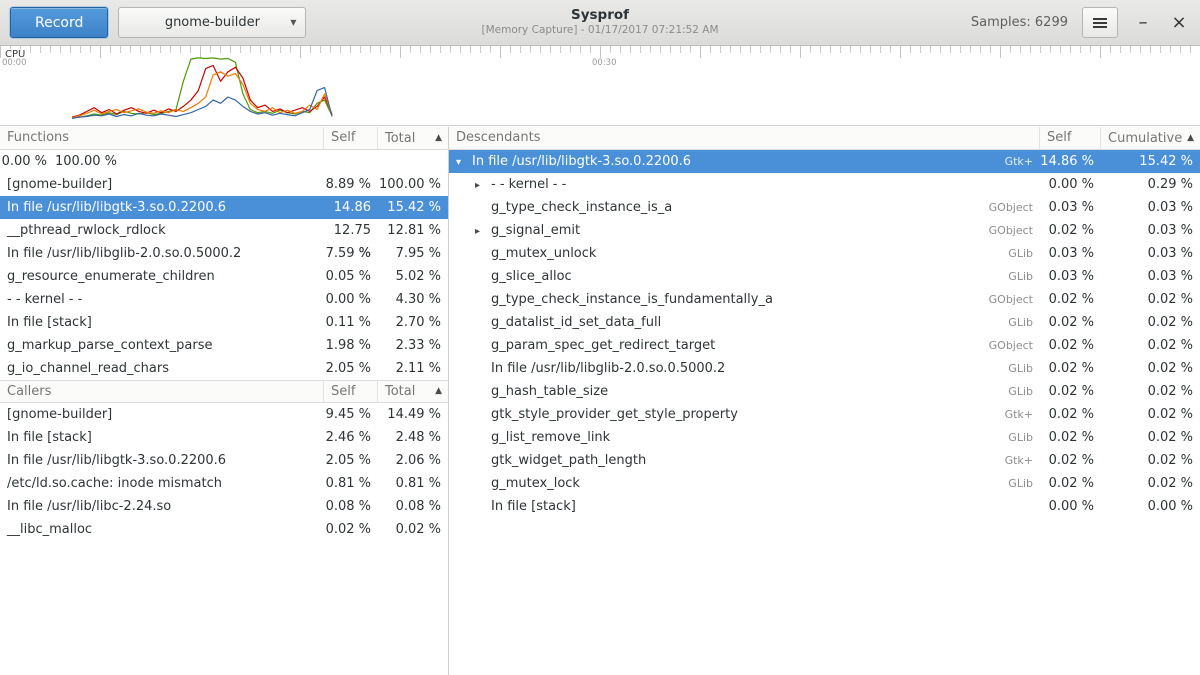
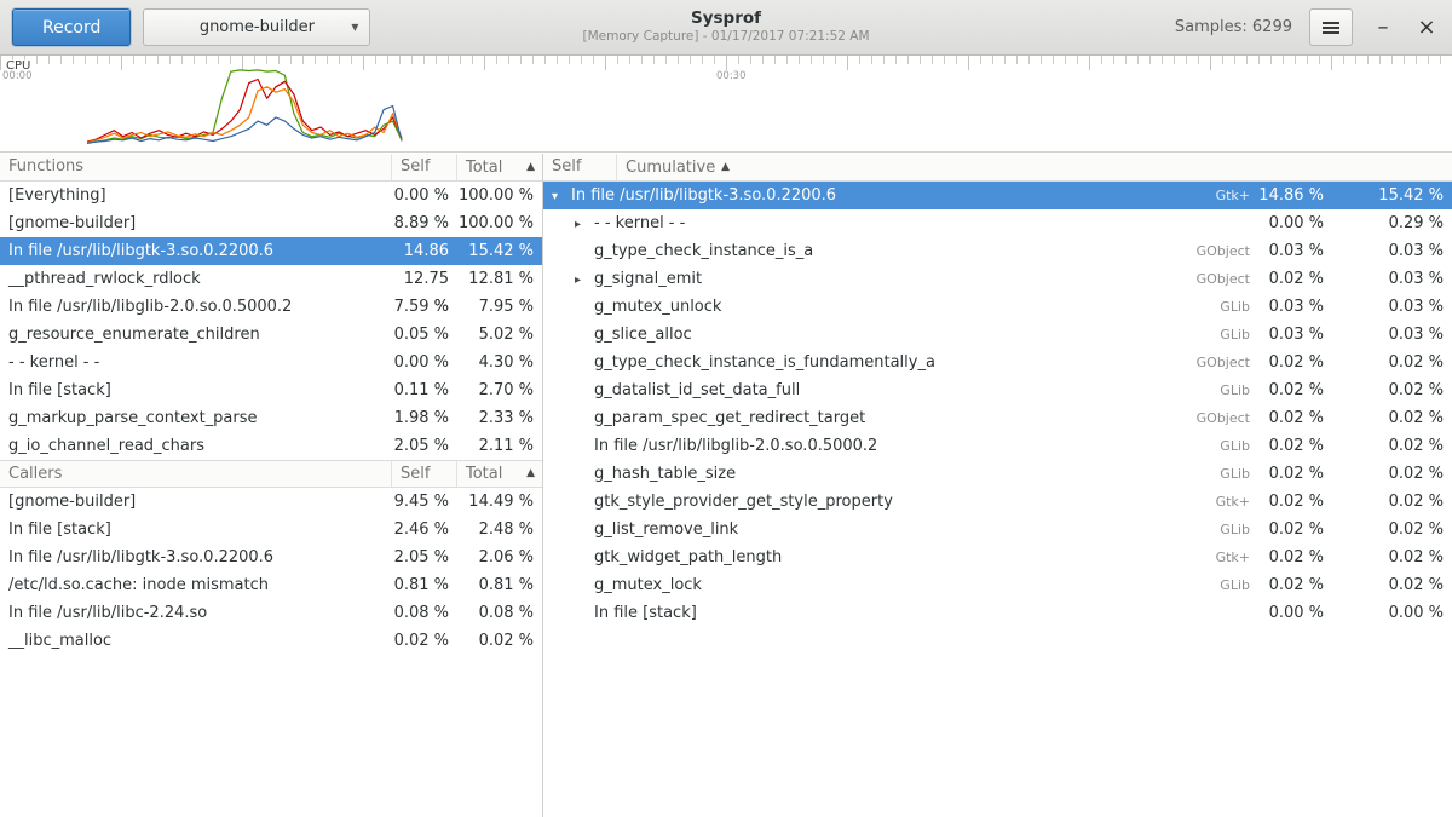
  Record
  gnome-builder
  ▾
  Sysprof
  [Memory Capture] - 01/17/2017 07:21:52 AM
  Samples: 6299
  –
  ×
  CPU
  00:00
  00:30
  Functions
  Self
  Total
  ▲
+ [Everything]
  0.00 %
  100.00 %
  [gnome-builder]
  8.89 %
  100.00 %
  In file /usr/lib/libgtk-3.so.0.2200.6
  14.86 %
  15.42 %
  __pthread_rwlock_rdlock
  12.75 %
  12.81 %
  In file /usr/lib/libglib-2.0.so.0.5000.2
  7.59 %
  7.95 %
  g_resource_enumerate_children
  0.05 %
  5.02 %
  - - kernel - -
  0.00 %
  4.30 %
  In file [stack]
  0.11 %
  2.70 %
  g_markup_parse_context_parse
  1.98 %
  2.33 %
  g_io_channel_read_chars
  2.05 %
  2.11 %
  Callers
  Self
  Total
  ▲
  [gnome-builder]
  9.45 %
  14.49 %
  In file [stack]
  2.46 %
  2.48 %
  In file /usr/lib/libgtk-3.so.0.2200.6
  2.05 %
  2.06 %
  /etc/ld.so.cache: inode mismatch
  0.81 %
  0.81 %
  In file /usr/lib/libc-2.24.so
  0.08 %
  0.08 %
  __libc_malloc
  0.02 %
  0.02 %
- Descendants
  Self
  Cumulative
  ▲
  ▾ In file /usr/lib/libgtk-3.so.0.2200.6
  Gtk+
  14.86 %
  15.42 %
  ▸ - - kernel - -
  0.00 %
  0.29 %
  g_type_check_instance_is_a
  GObject
  0.03 %
  0.03 %
  ▸ g_signal_emit
  GObject
  0.02 %
  0.03 %
  g_mutex_unlock
  GLib
  0.03 %
  0.03 %
  g_slice_alloc
  GLib
  0.03 %
  0.03 %
  g_type_check_instance_is_fundamentally_a
  GObject
  0.02 %
  0.02 %
  g_datalist_id_set_data_full
  GLib
  0.02 %
  0.02 %
  g_param_spec_get_redirect_target
  GObject
  0.02 %
  0.02 %
  In file /usr/lib/libglib-2.0.so.0.5000.2
  GLib
  0.02 %
  0.02 %
  g_hash_table_size
  GLib
  0.02 %
  0.02 %
  gtk_style_provider_get_style_property
  Gtk+
  0.02 %
  0.02 %
  g_list_remove_link
  GLib
  0.02 %
  0.02 %
  gtk_widget_path_length
  Gtk+
  0.02 %
  0.02 %
  g_mutex_lock
  GLib
  0.02 %
  0.02 %
  In file [stack]
  0.00 %
  0.00 %
